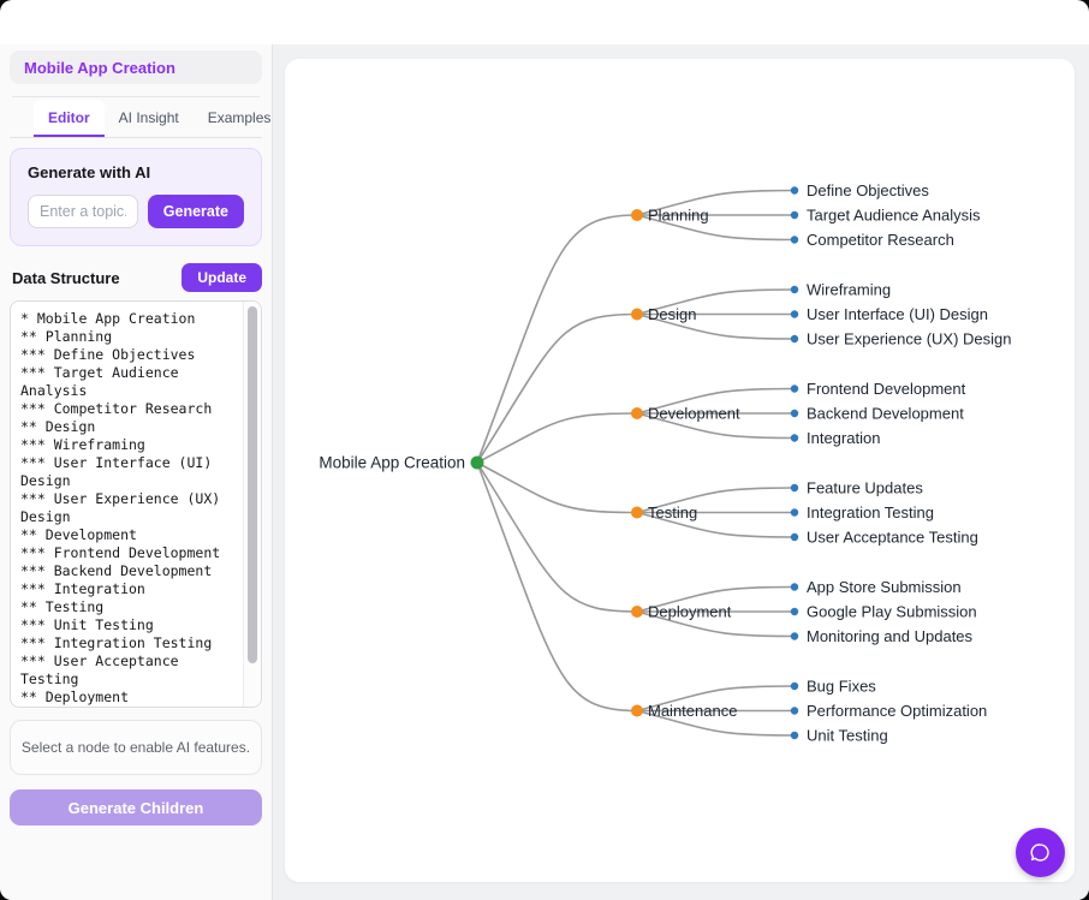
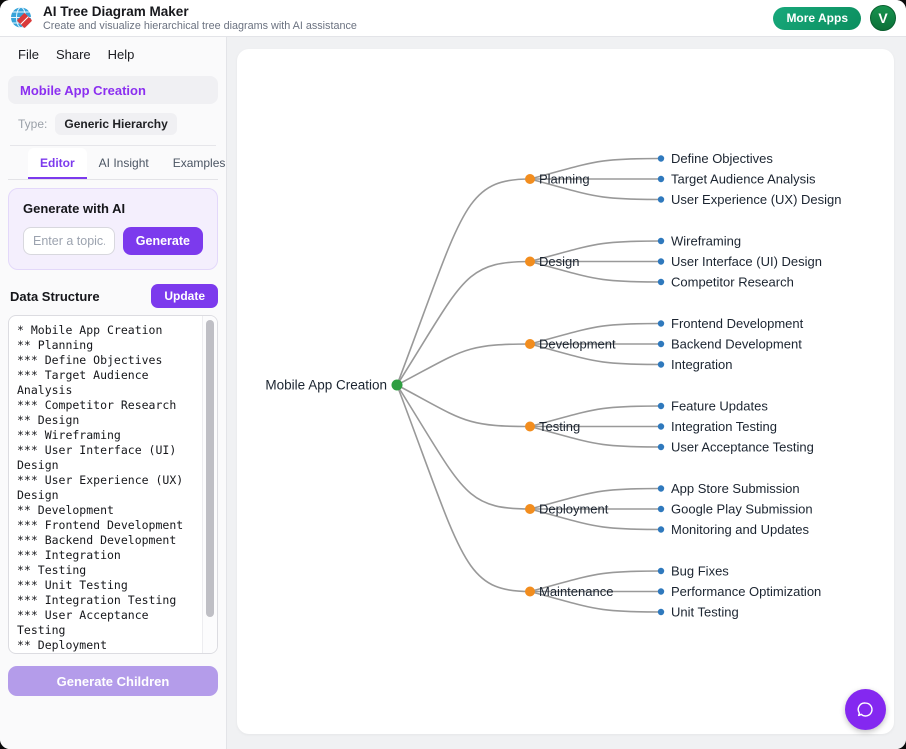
+ AI Tree Diagram Maker
+ Create and visualize hierarchical tree diagrams with AI assistance
+ More Apps
+ V
+ File
+ Share
+ Help
  Mobile App Creation
+ Type:
+ Generic Hierarchy
  Editor
  AI Insight
  Examples
  Generate with AI
  Enter a topic.
  Generate
  Data Structure
  Update
  * Mobile App Creation
  ** Planning
  *** Define Objectives
- Select a node to enable AI features.
  Generate Children
  Define Objectives
  Target Audience Analysis
- Competitor Research
+ User Experience (UX) Design
  Planning
  Wireframing
  User Interface (UI) Design
- User Experience (UX) Design
+ Competitor Research
  Design
  Frontend Development
  Backend Development
  Integration
  Development
  Feature Updates
  Integration Testing
  User Acceptance Testing
  Testing
  App Store Submission
  Google Play Submission
  Monitoring and Updates
  Deployment
  Bug Fixes
  Performance Optimization
  Unit Testing
  Maintenance
  Mobile App Creation
